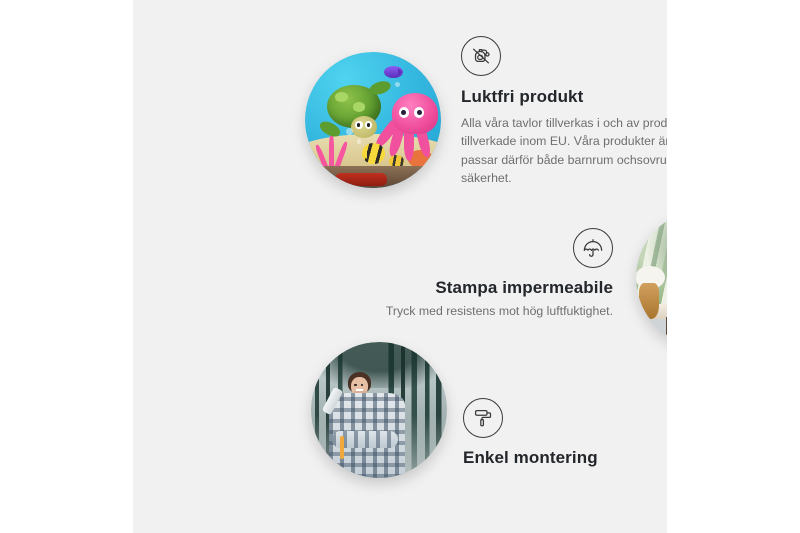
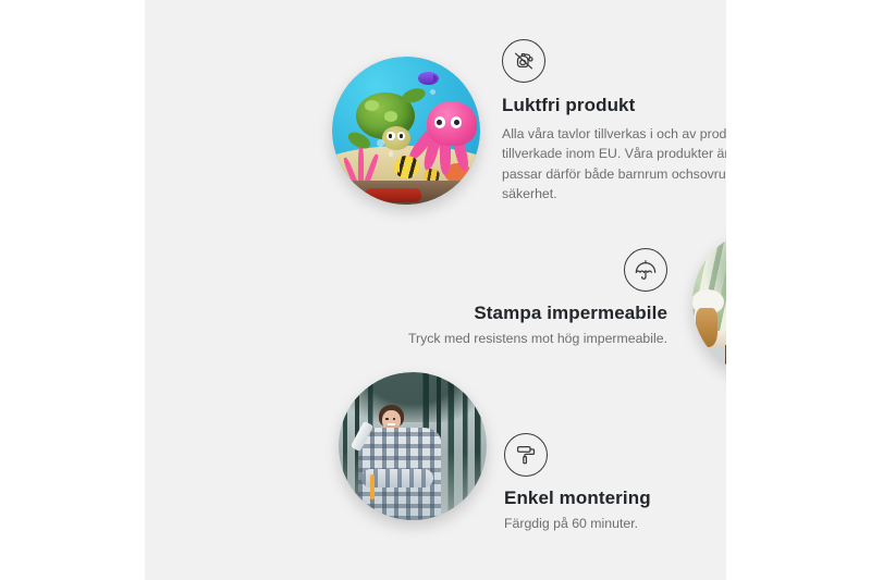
  Luktfri produkt
  Alla våra tavlor tillverkas i och av prod tillverkade inom EU. Våra produkter ä passar därför både barnrum ochsovru säkerhet.
  Stampa impermeabile
- Tryck med resistens mot hög luftfuktighet.
+ Tryck med resistens mot hög impermeabile.
  Enkel montering
+ Färgdig på 60 minuter.
